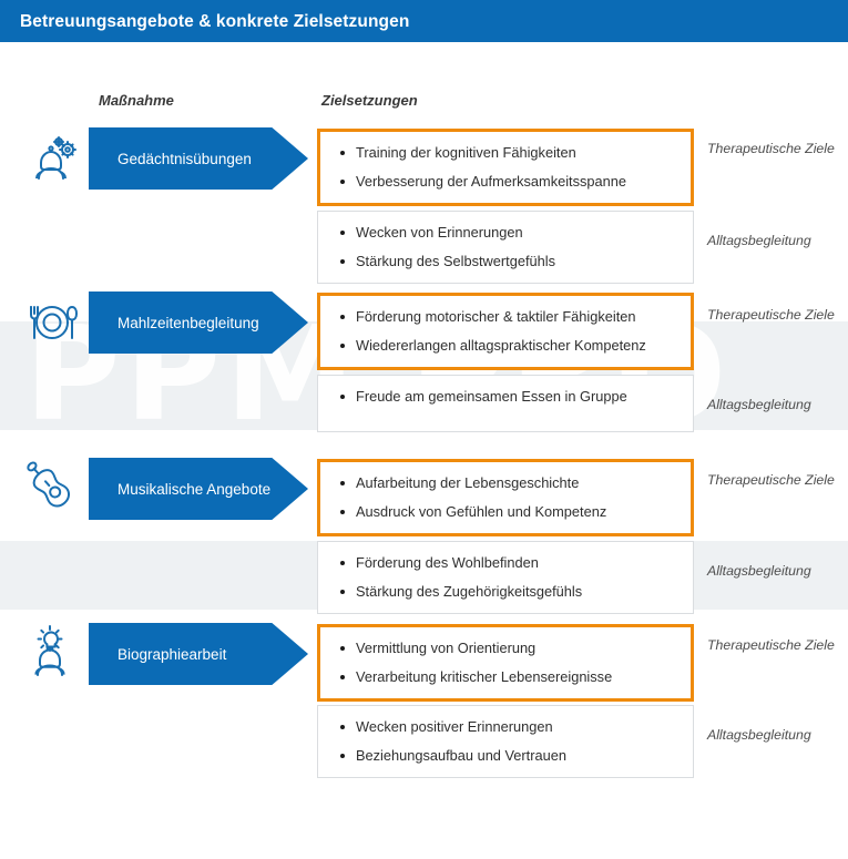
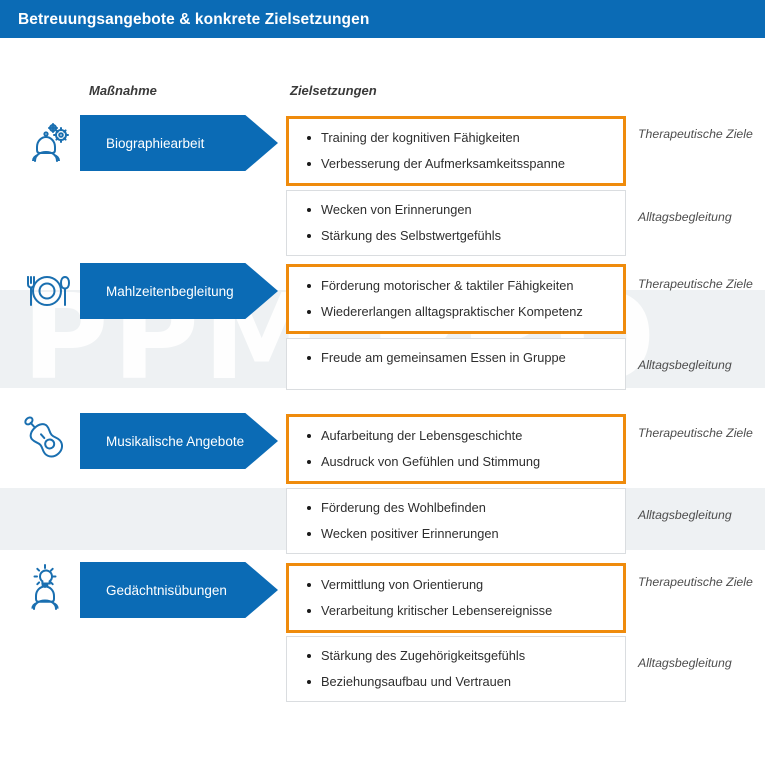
  Betreuungsangebote & konkrete Zielsetzungen
  PPM PRO
  Maßnahme
  Zielsetzungen
- Gedächtnisübungen
+ Biographiearbeit
  Training der kognitiven Fähigkeiten
  Verbesserung der Aufmerksamkeitsspanne
  Therapeutische Ziele
  Wecken von Erinnerungen
  Stärkung des Selbstwertgefühls
  Alltagsbegleitung
  Mahlzeitenbegleitung
  Förderung motorischer & taktiler Fähigkeiten
  Wiedererlangen alltagspraktischer Kompetenz
  Therapeutische Ziele
  Freude am gemeinsamen Essen in Gruppe
  Alltagsbegleitung
  Musikalische Angebote
  Aufarbeitung der Lebensgeschichte
- Ausdruck von Gefühlen und Kompetenz
+ Ausdruck von Gefühlen und Stimmung
  Therapeutische Ziele
  Förderung des Wohlbefinden
- Stärkung des Zugehörigkeitsgefühls
+ Wecken positiver Erinnerungen
  Alltagsbegleitung
- Biographiearbeit
+ Gedächtnisübungen
  Vermittlung von Orientierung
  Verarbeitung kritischer Lebensereignisse
  Therapeutische Ziele
- Wecken positiver Erinnerungen
+ Stärkung des Zugehörigkeitsgefühls
  Beziehungsaufbau und Vertrauen
  Alltagsbegleitung
